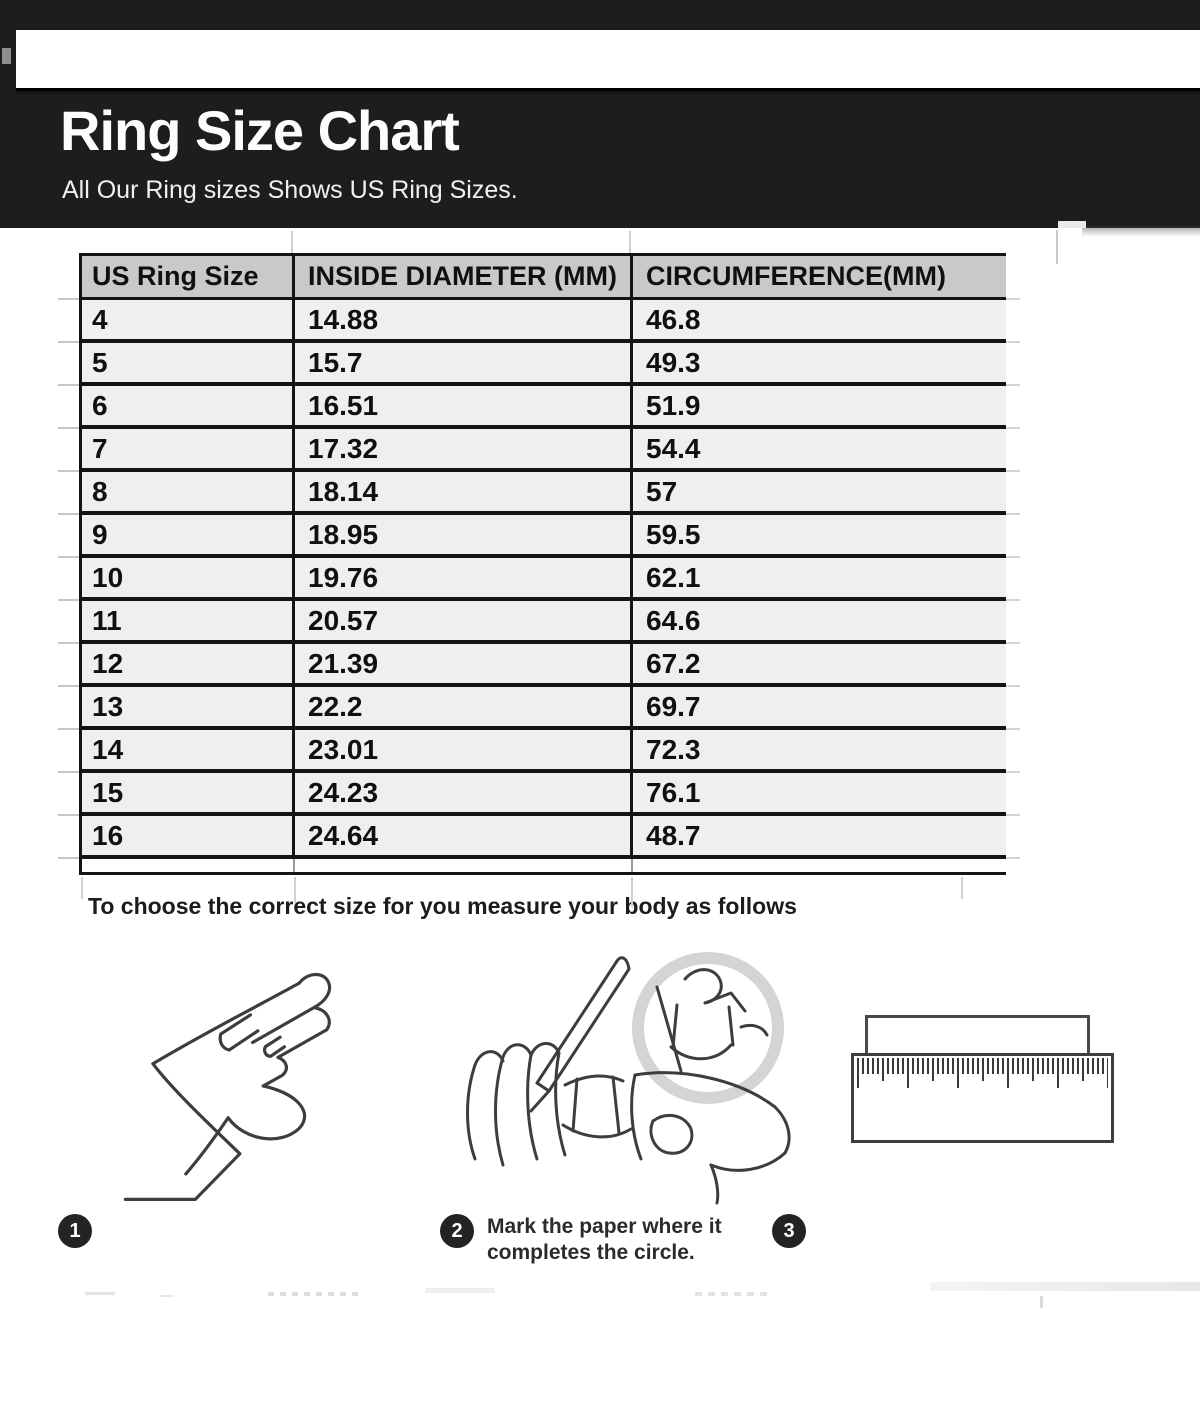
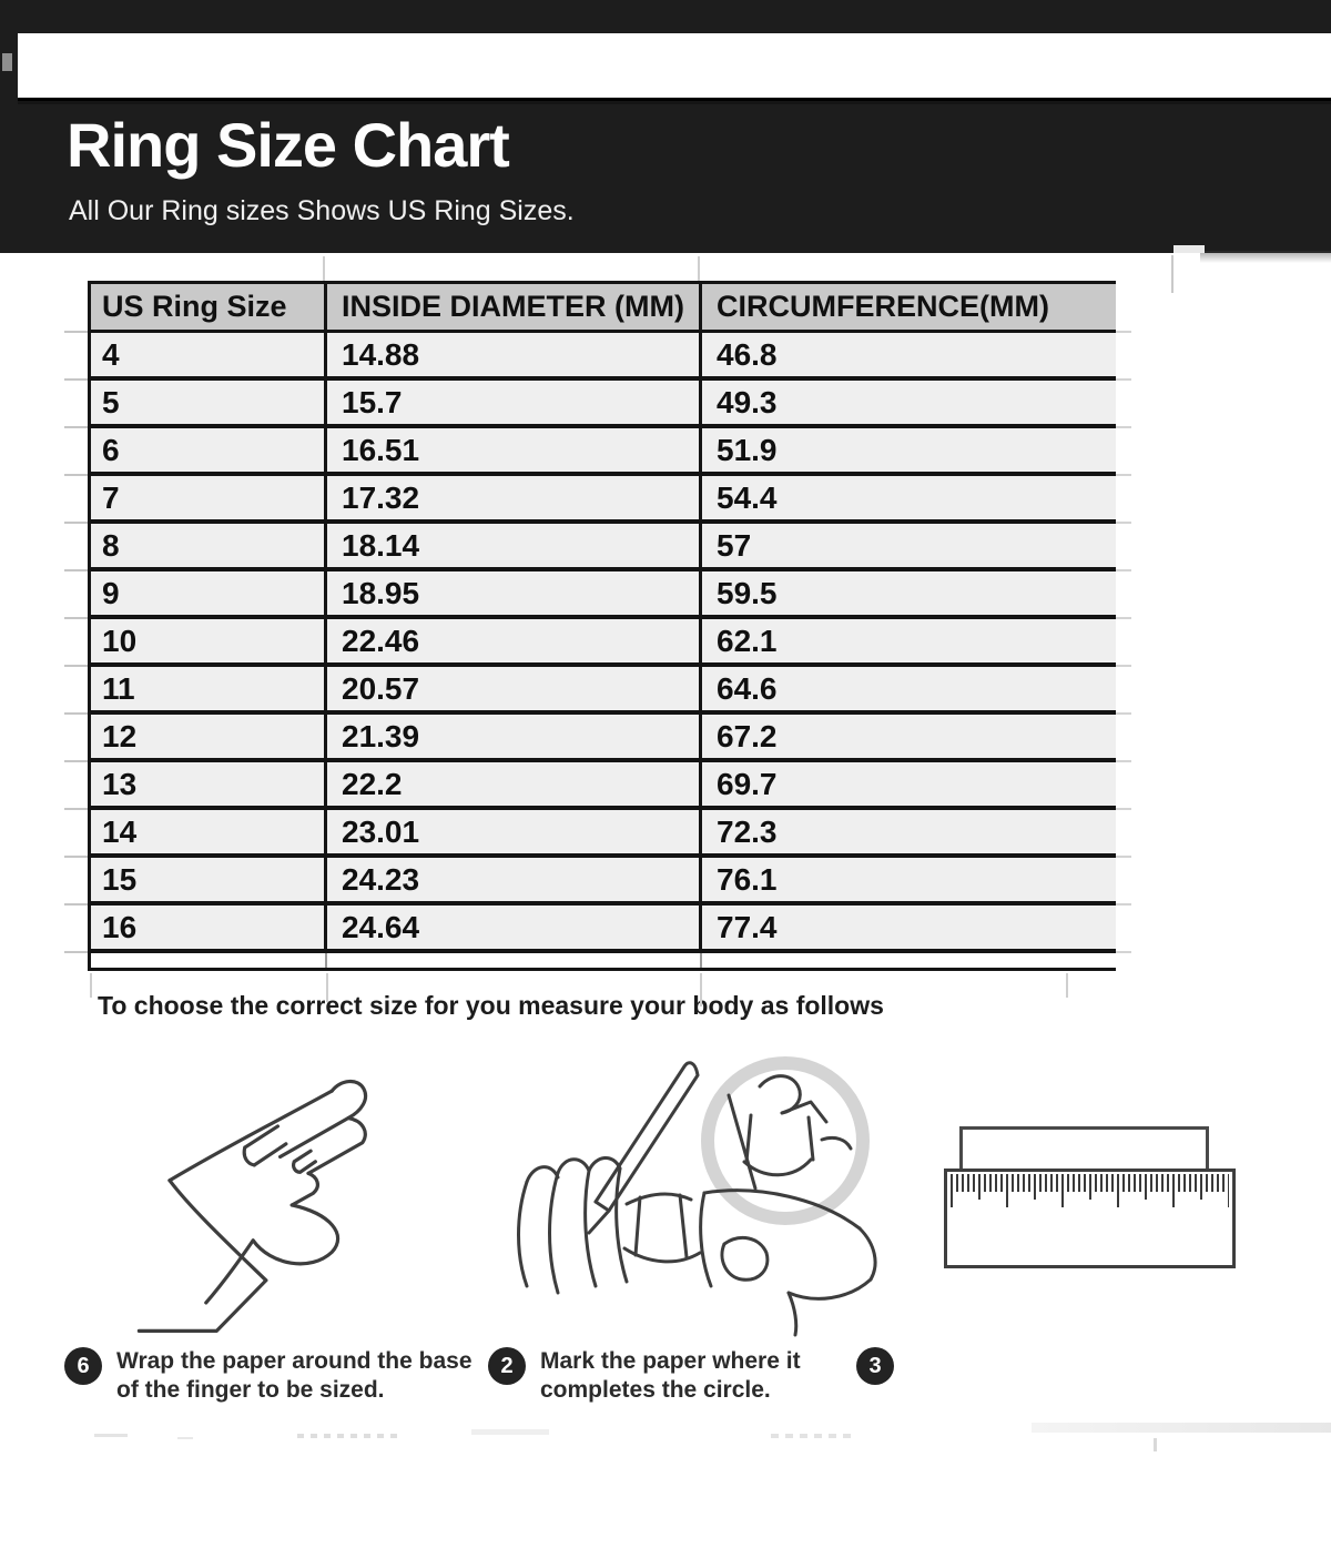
  Ring Size Chart
  All Our Ring sizes Shows US Ring Sizes.
  US Ring Size	INSIDE DIAMETER (MM)	CIRCUMFERENCE(MM)
  4	14.88	46.8
  5	15.7	49.3
  6	16.51	51.9
  7	17.32	54.4
  8	18.14	57
  9	18.95	59.5
- 10	19.76	62.1
+ 10	22.46	62.1
  11	20.57	64.6
  12	21.39	67.2
  13	22.2	69.7
  14	23.01	72.3
  15	24.23	76.1
- 16	24.64	48.7
+ 16	24.64	77.4
  To choose the correct size for you measure yourody as follows
- 1
+ 6
+ Wrap the paper around the base of the finger to be sized.
  2
  Mark the paper where it completes the circle.
  3
